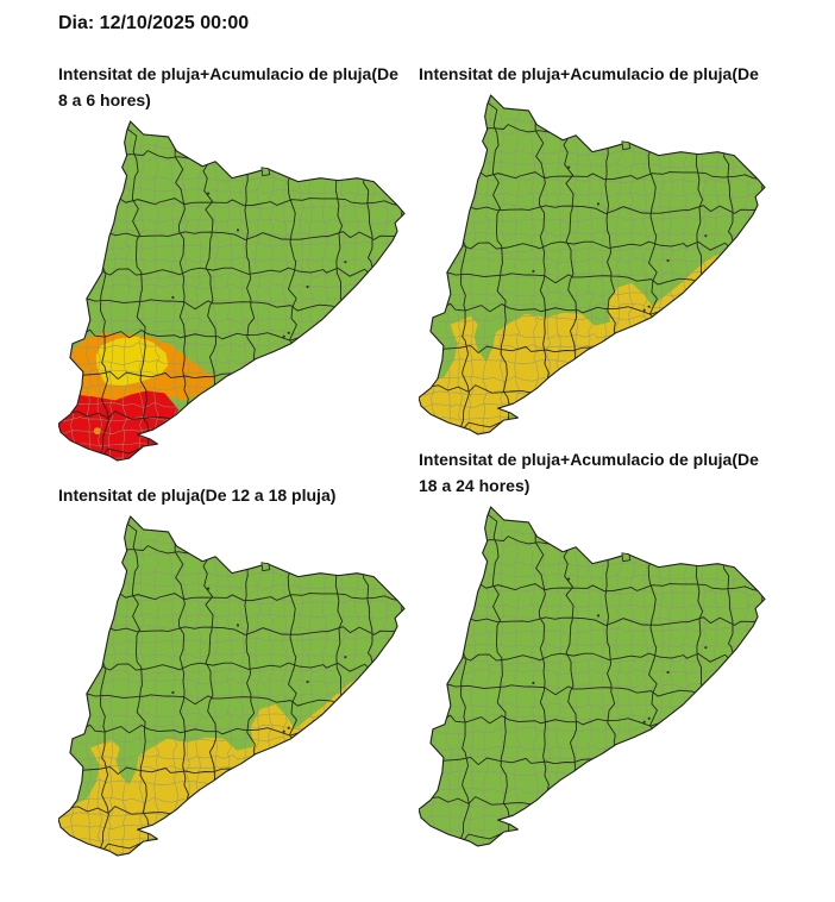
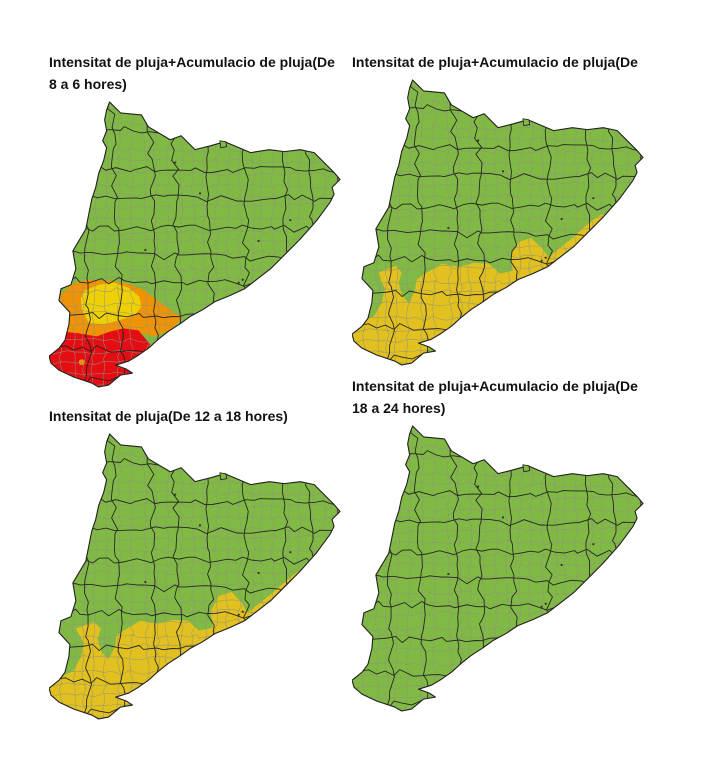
- Dia: 12/10/2025 00:00
  Intensitat de pluja+Acumulacio de pluja(De
  8 a 6 hores)
- Intensitat de pluja(De 12 a 18 pluja)
+ Intensitat de pluja(De 12 a 18 hores)
  Intensitat de pluja+Acumulacio de pluja(De
  Intensitat de pluja+Acumulacio de pluja(De
  18 a 24 hores)
